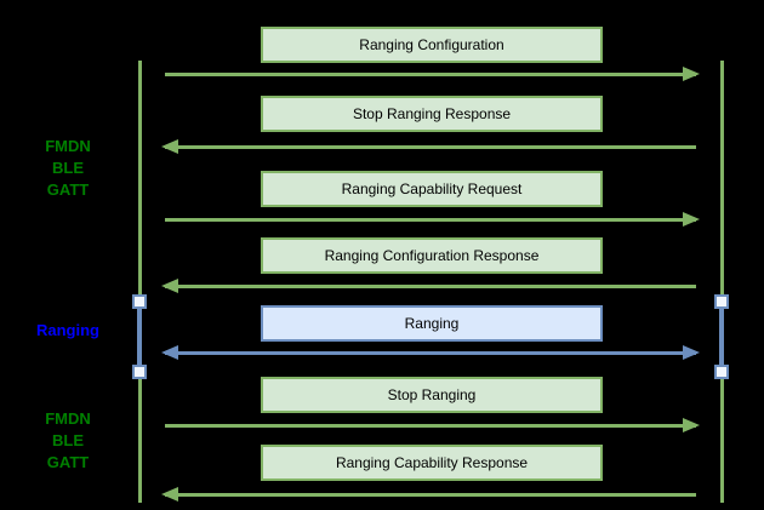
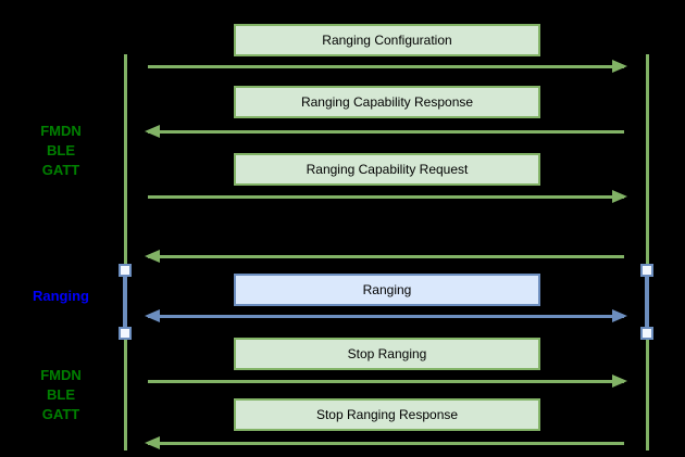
  FMDN
  BLE
  GATT
  Ranging
  FMDN
  BLE
  GATT
  Ranging Configuration
- Stop Ranging Response
+ Ranging Capability Response
  Ranging Capability Request
- Ranging Configuration Response
  Ranging
  Stop Ranging
- Ranging Capability Response
+ Stop Ranging Response
